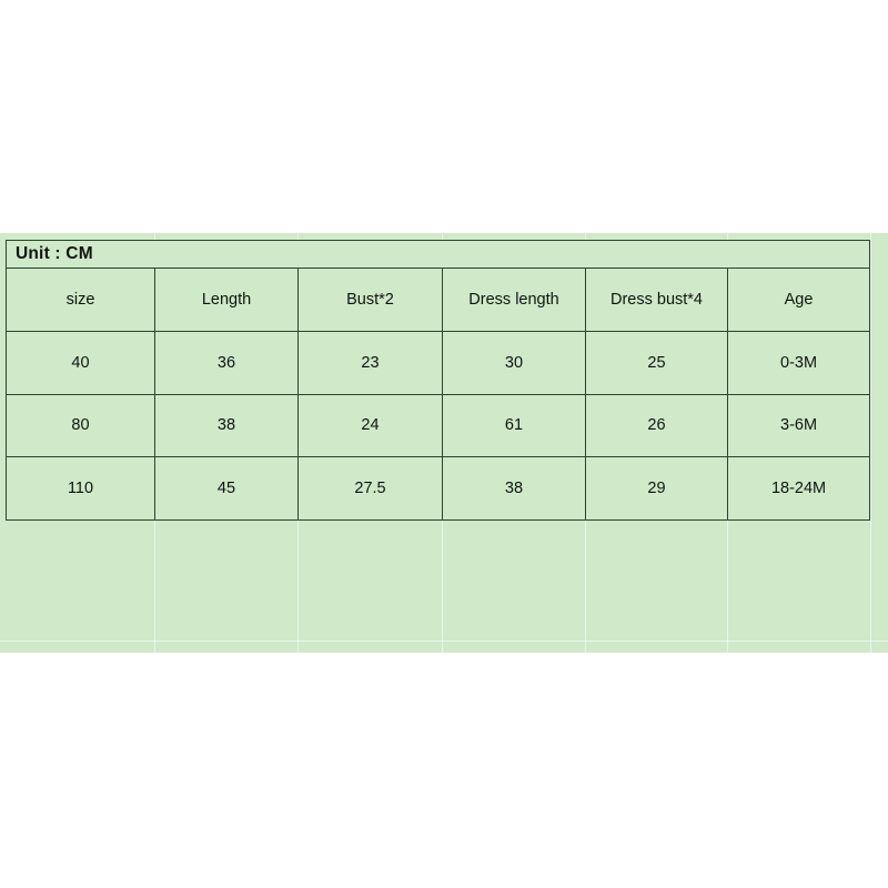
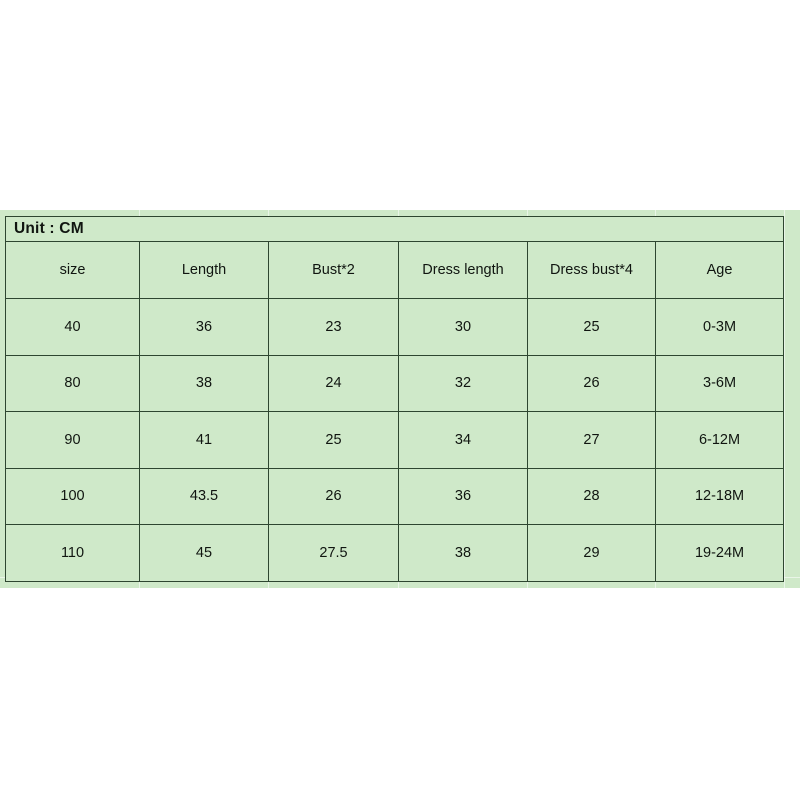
  Unit : CM
  size	Length	Bust*2	Dress length	Dress bust*4	Age
  40	36	23	30	25	0-3M
- 80	38	24	61	26	3-6M
+ 80	38	24	32	26	3-6M
+ 90	41	25	34	27	6-12M
+ 100	43.5	26	36	28	12-18M
- 110	45	27.5	38	29	18-24M
+ 110	45	27.5	38	29	19-24M
